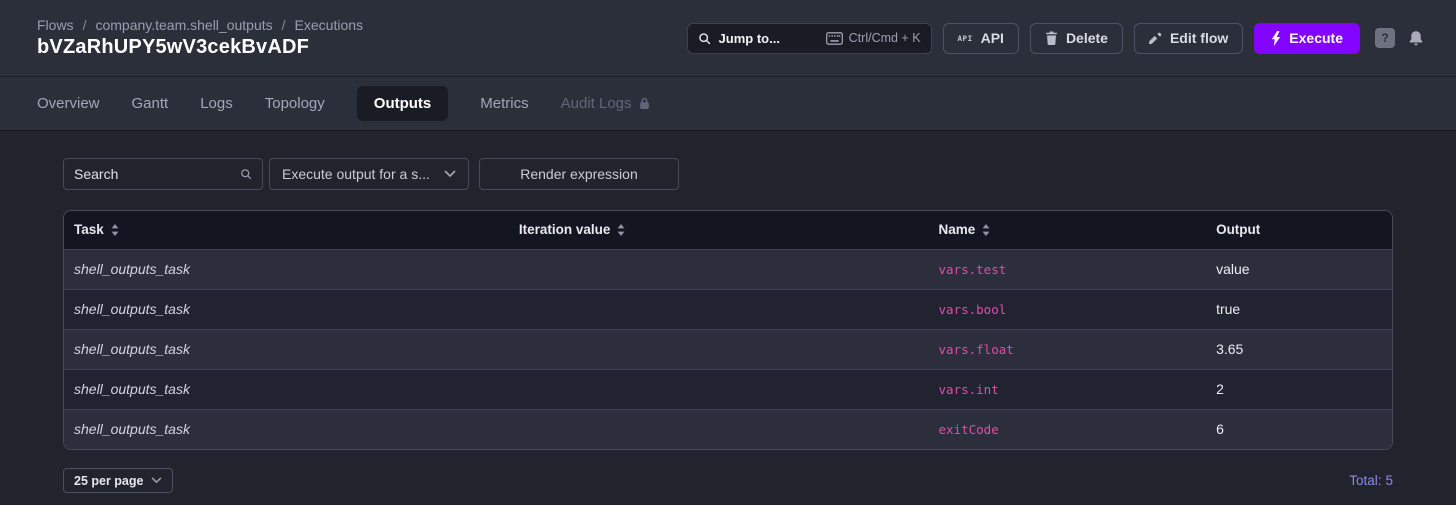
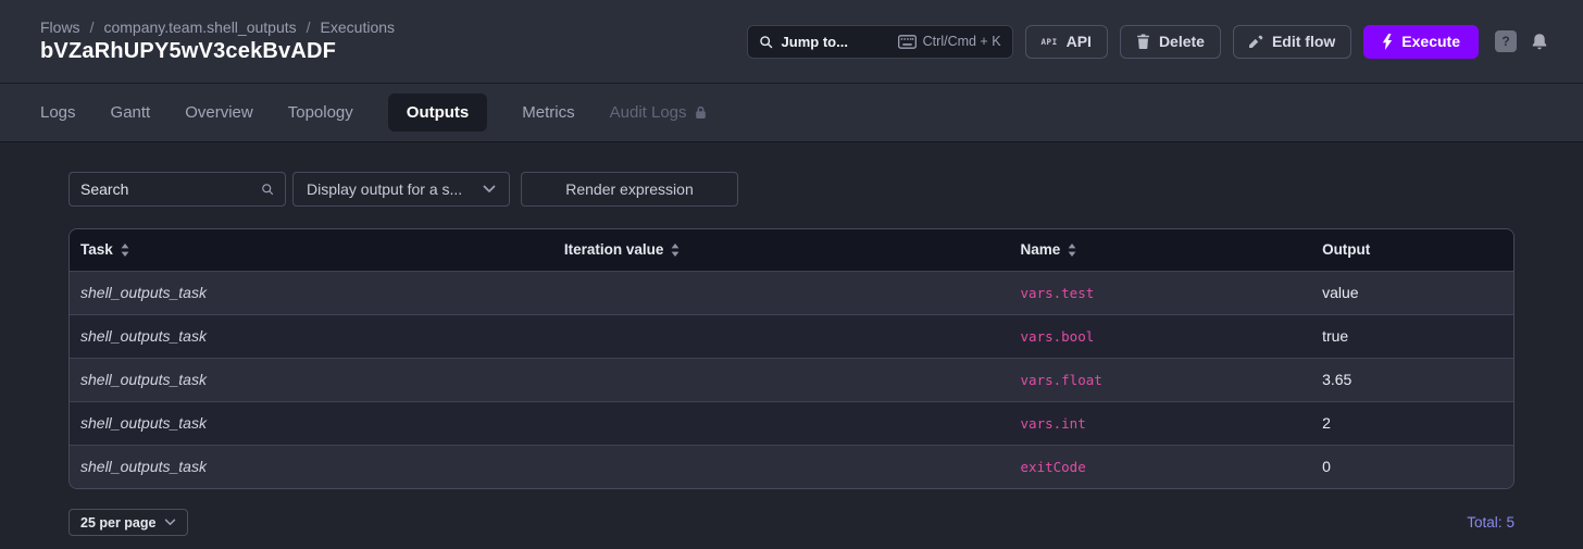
  Flows
  /
  company.team.shell_outputs
  /
  Executions
  bVZaRhUPY5wV3cekBvADF
  Jump to...
  Ctrl/Cmd + K
  API
  API
  Delete
  Edit flow
  Execute
  ?
- Overview
+ Logs
  Gantt
- Logs
+ Overview
  Topology
  Outputs
  Metrics
  Audit Logs
  Search
- Execute output for a s...
+ Display output for a s...
  Render expression
  Task	Iteration value	Name	Output
  shell_outputs_task		vars.test	value
  shell_outputs_task		vars.bool	true
  shell_outputs_task		vars.float	3.65
  shell_outputs_task		vars.int	2
- shell_outputs_task		exitCode	6
+ shell_outputs_task		exitCode	0
  25 per page
  Total:
  5
